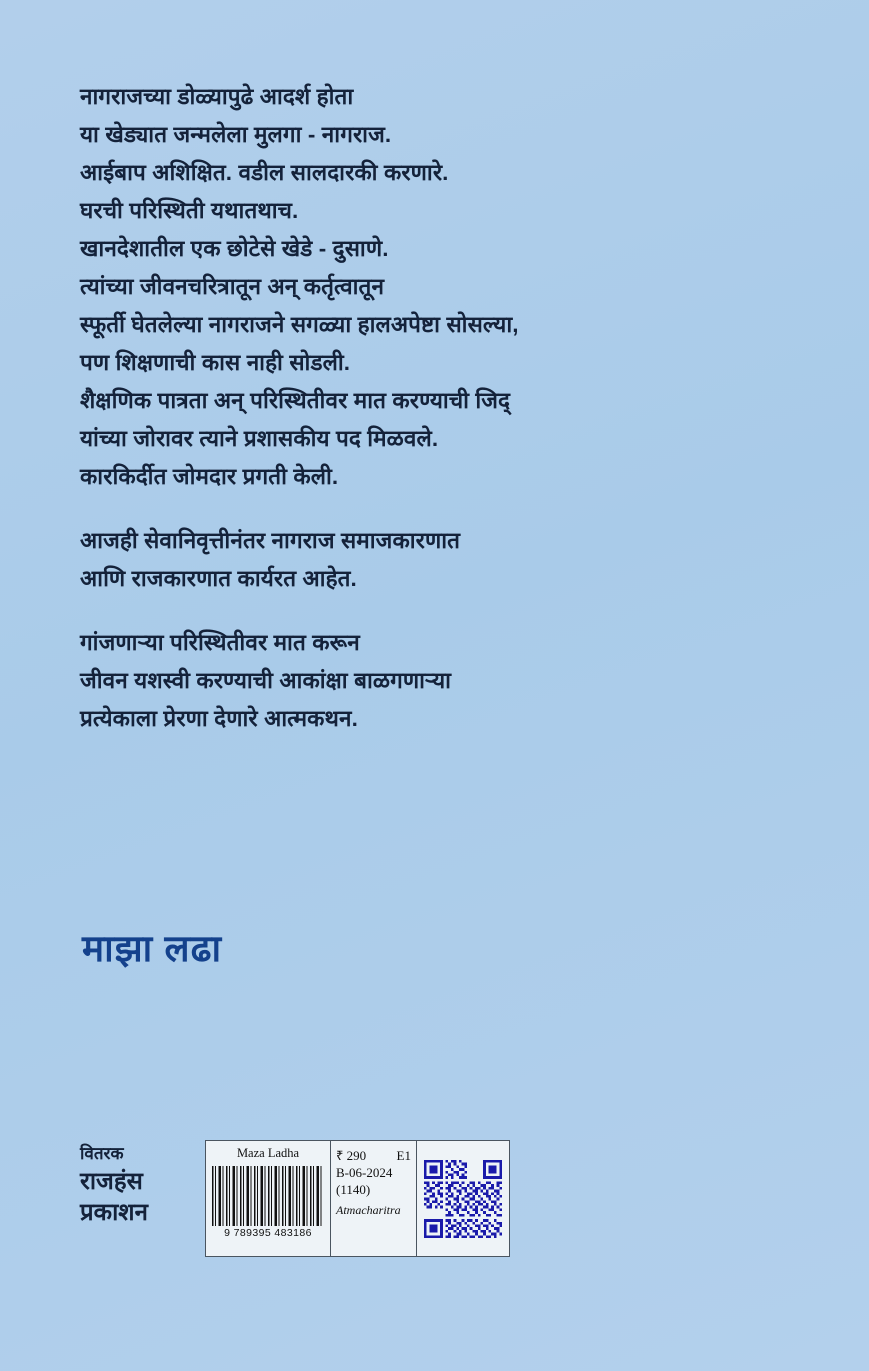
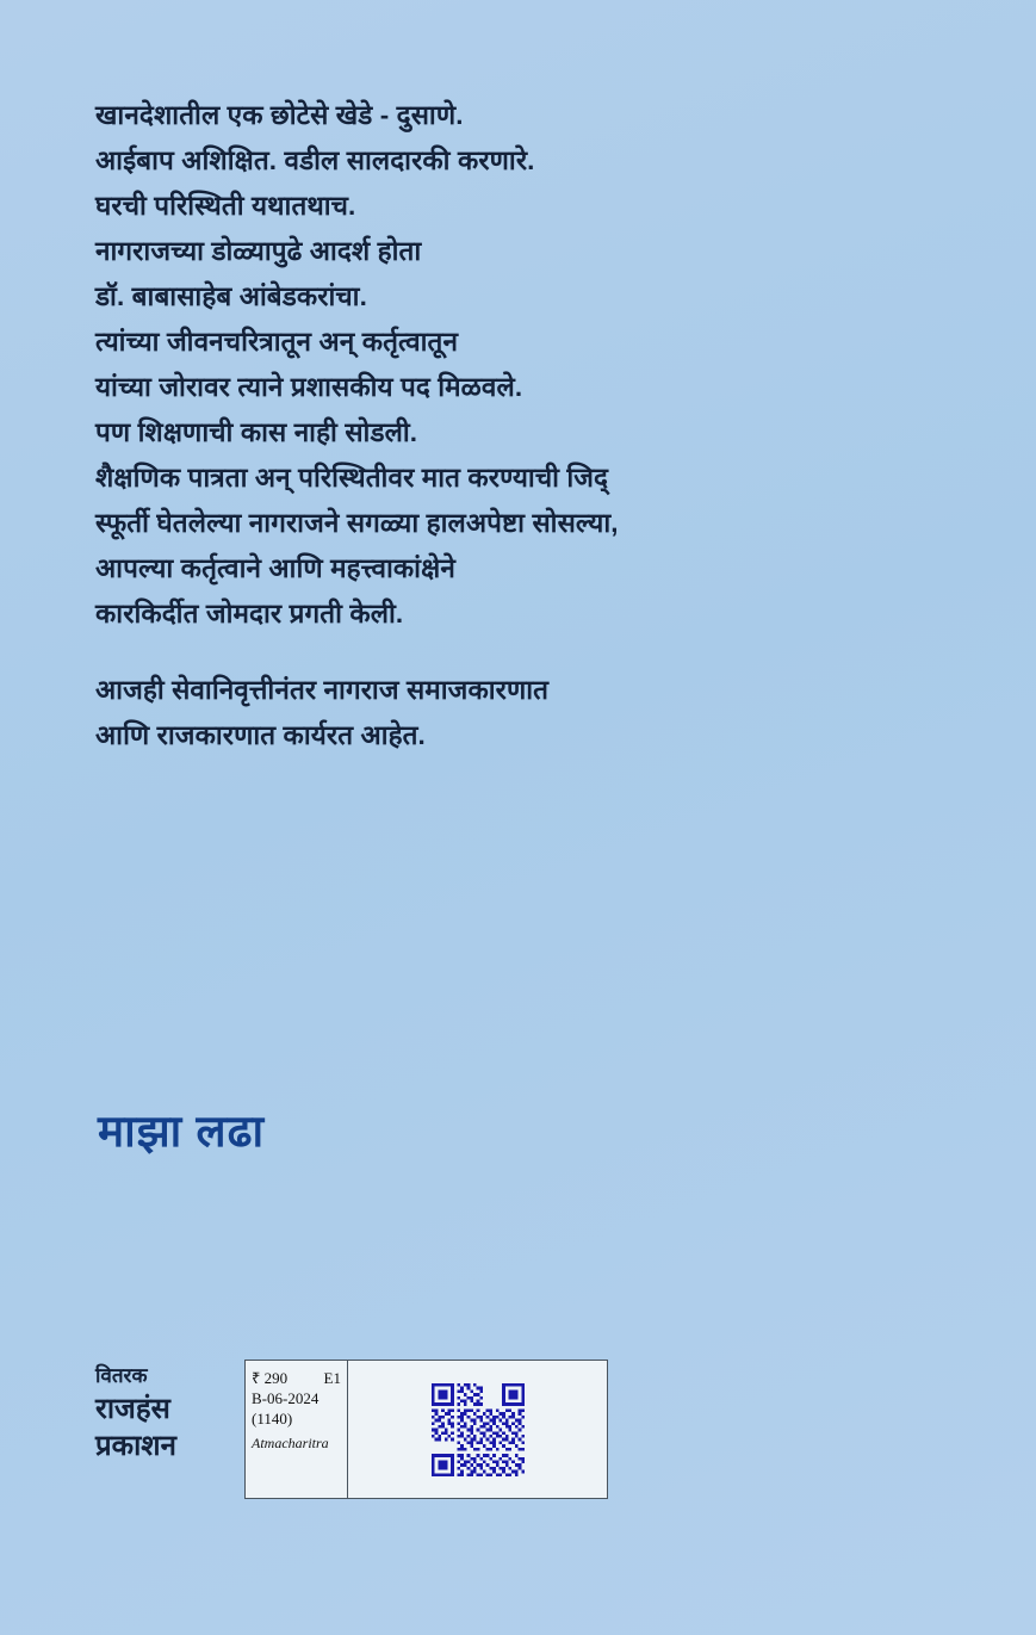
- नागराजच्या डोळ्यापुढे आदर्श होता
+ खानदेशातील एक छोटेसे खेडे - दुसाणे.
- या खेड्यात जन्मलेला मुलगा - नागराज.
  आईबाप अशिक्षित. वडील सालदारकी करणारे.
  घरची परिस्थिती यथातथाच.
- खानदेशातील एक छोटेसे खेडे - दुसाणे.
+ नागराजच्या डोळ्यापुढे आदर्श होता
+ डॉ. बाबासाहेब आंबेडकरांचा.
  त्यांच्या जीवनचरित्रातून अन् कर्तृत्वातून
- स्फूर्ती घेतलेल्या नागराजने सगळ्या हालअपेष्टा सोसल्या,
+ यांच्या जोरावर त्याने प्रशासकीय पद मिळवले.
  पण शिक्षणाची कास नाही सोडली.
  शैक्षणिक पात्रता अन् परिस्थितीवर मात करण्याची जिद्
- यांच्या जोरावर त्याने प्रशासकीय पद मिळवले.
+ स्फूर्ती घेतलेल्या नागराजने सगळ्या हालअपेष्टा सोसल्या,
+ आपल्या कर्तृत्वाने आणि महत्त्वाकांक्षेने
  कारकिर्दीत जोमदार प्रगती केली.
  आजही सेवानिवृत्तीनंतर नागराज समाजकारणात
  आणि राजकारणात कार्यरत आहेत.
- गांजणाऱ्या परिस्थितीवर मात करून
- जीवन यशस्वी करण्याची आकांक्षा बाळगणाऱ्या
- प्रत्येकाला प्रेरणा देणारे आत्मकथन.
  माझा लढा
  वितरक
  राजहंस
  प्रकाशन
- Maza Ladha
- 9 789395 483186
  ₹ 290
  E1
  B-06-2024
  (1140)
  Atmacharitra
